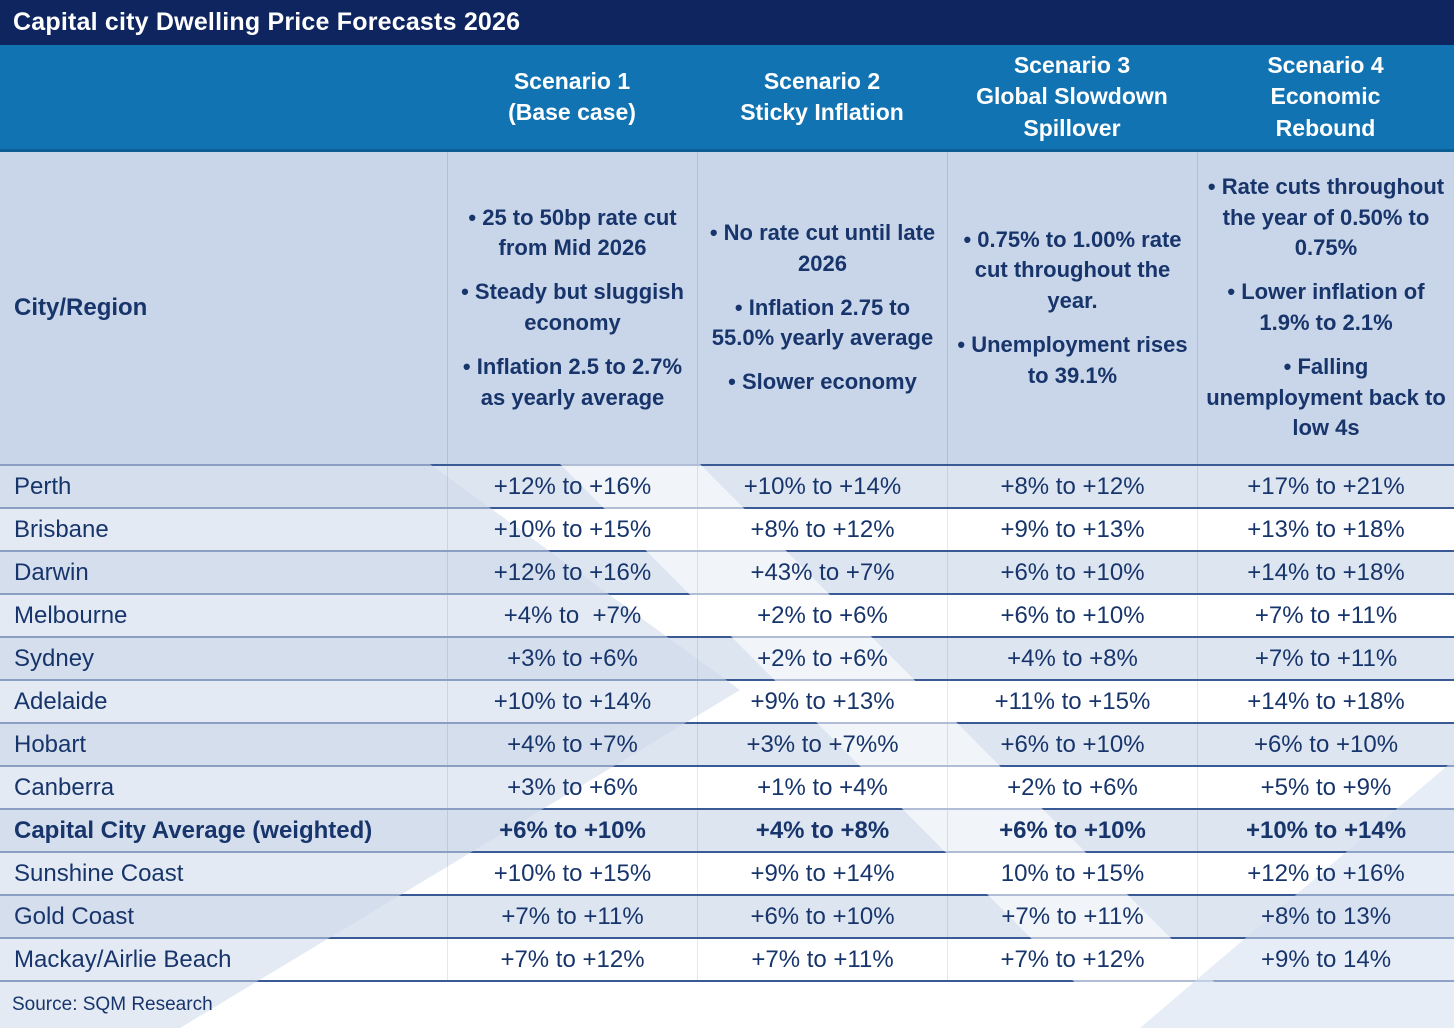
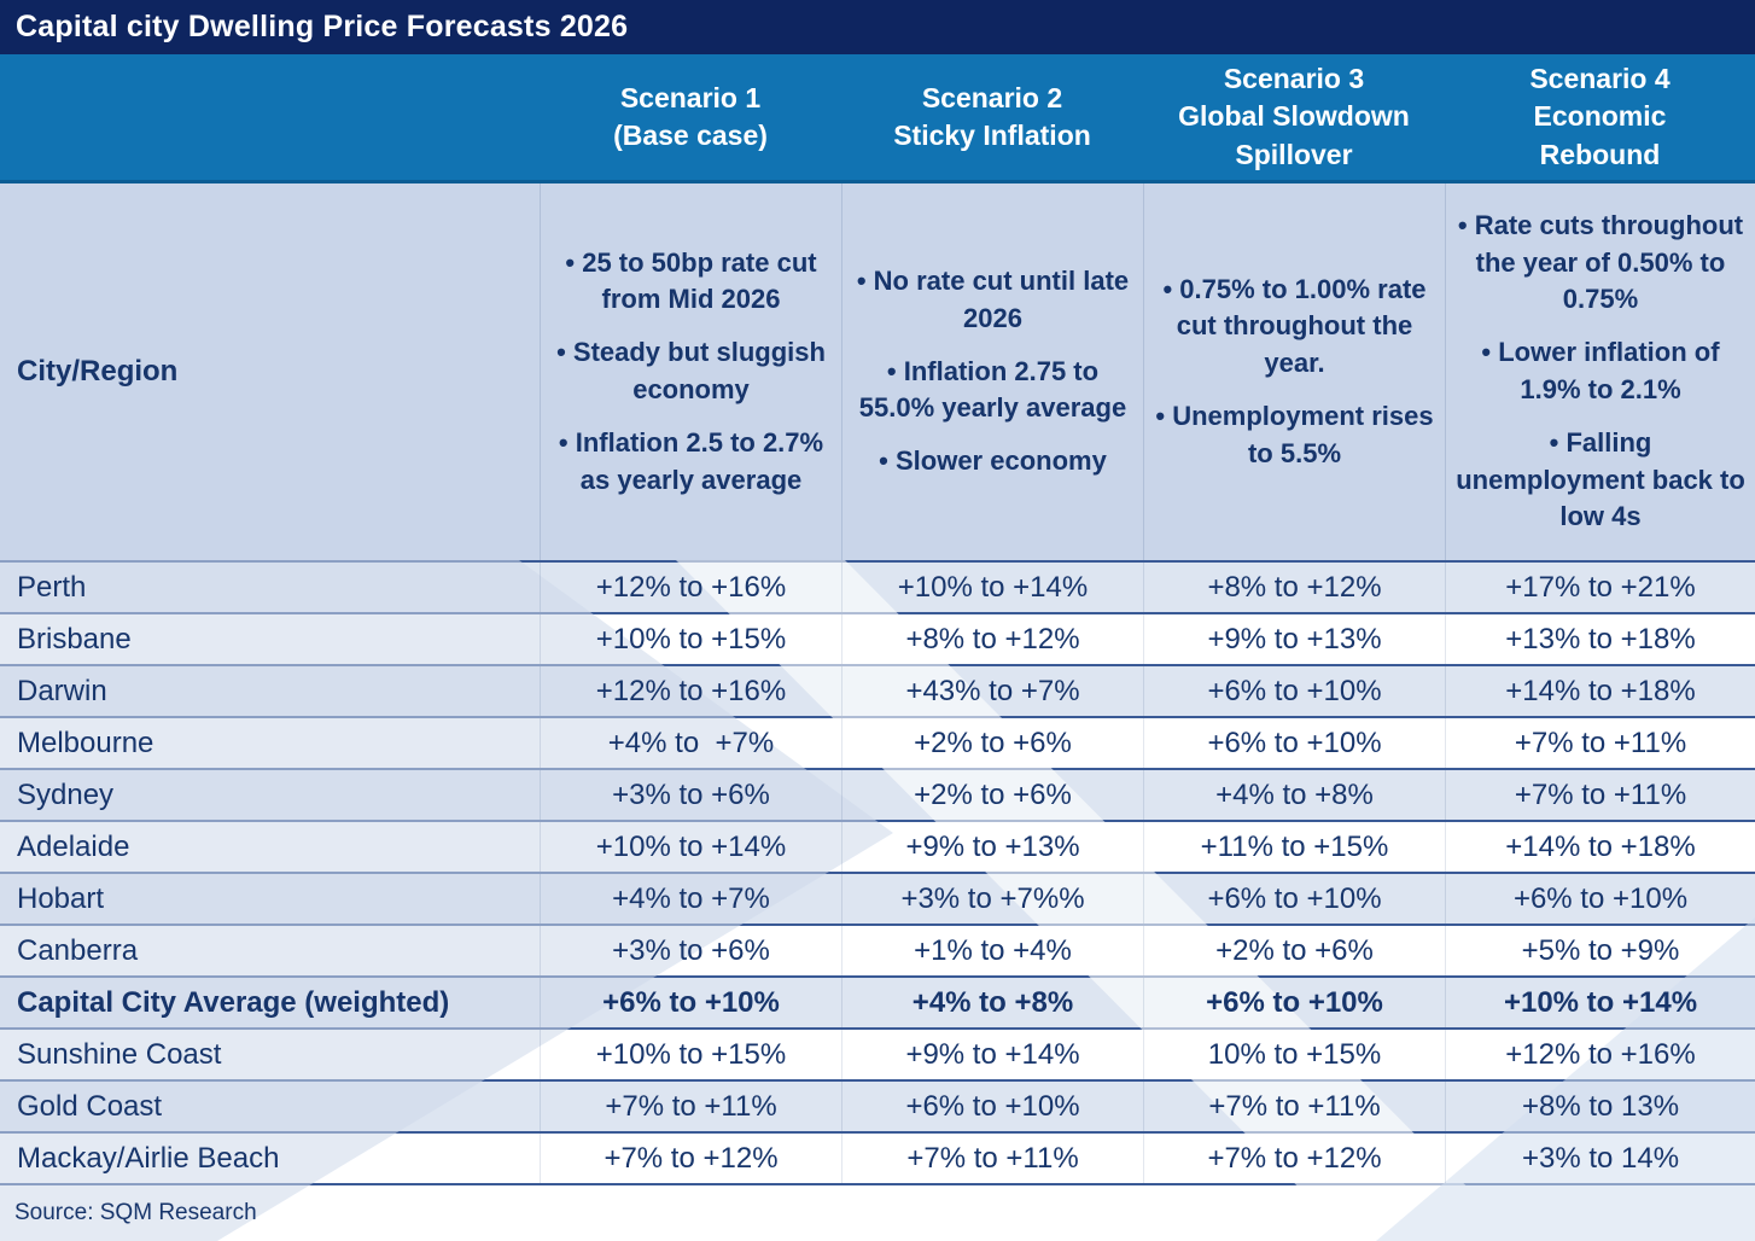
  Capital city Dwelling Price Forecasts 2026
  Scenario 1
  (Base case)
  Scenario 2
  Sticky Inflation
  Scenario 3
  Global Slowdown
  Spillover
  Scenario 4
  Economic
  Rebound
  City/Region
  • 25 to 50bp rate cut from Mid 2026
  • Steady but sluggish economy
  • Inflation 2.5 to 2.7% as yearly average
  • No rate cut until late 2026
  • Inflation 2.75 to 55.0% yearly average
  • Slower economy
  • 0.75% to 1.00% rate cut throughout the year.
- • Unemployment rises to 39.1%
+ • Unemployment rises to 5.5%
  • Rate cuts throughout the year of 0.50% to 0.75%
  • Lower inflation of 1.9% to 2.1%
  • Falling unemployment back to low 4s
  Perth
  +12% to +16%
  +10% to +14%
  +8% to +12%
  +17% to +21%
  Brisbane
  +10% to +15%
  +8% to +12%
  +9% to +13%
  +13% to +18%
  Darwin
  +12% to +16%
  +43% to +7%
  +6% to +10%
  +14% to +18%
  Melbourne
  +4% to +7%
  +2% to +6%
  +6% to +10%
  +7% to +11%
  Sydney
  +3% to +6%
  +2% to +6%
  +4% to +8%
  +7% to +11%
  Adelaide
  +10% to +14%
  +9% to +13%
  +11% to +15%
  +14% to +18%
  Hobart
  +4% to +7%
  +3% to +7%%
  +6% to +10%
  +6% to +10%
  Canberra
  +3% to +6%
  +1% to +4%
  +2% to +6%
  +5% to +9%
  Capital City Average (weighted)
  +6% to +10%
  +4% to +8%
  +6% to +10%
  +10% to +14%
  Sunshine Coast
  +10% to +15%
  +9% to +14%
  10% to +15%
  +12% to +16%
  Gold Coast
  +7% to +11%
  +6% to +10%
  +7% to +11%
  +8% to 13%
  Mackay/Airlie Beach
  +7% to +12%
  +7% to +11%
  +7% to +12%
- +9% to 14%
+ +3% to 14%
  Source: SQM Research
